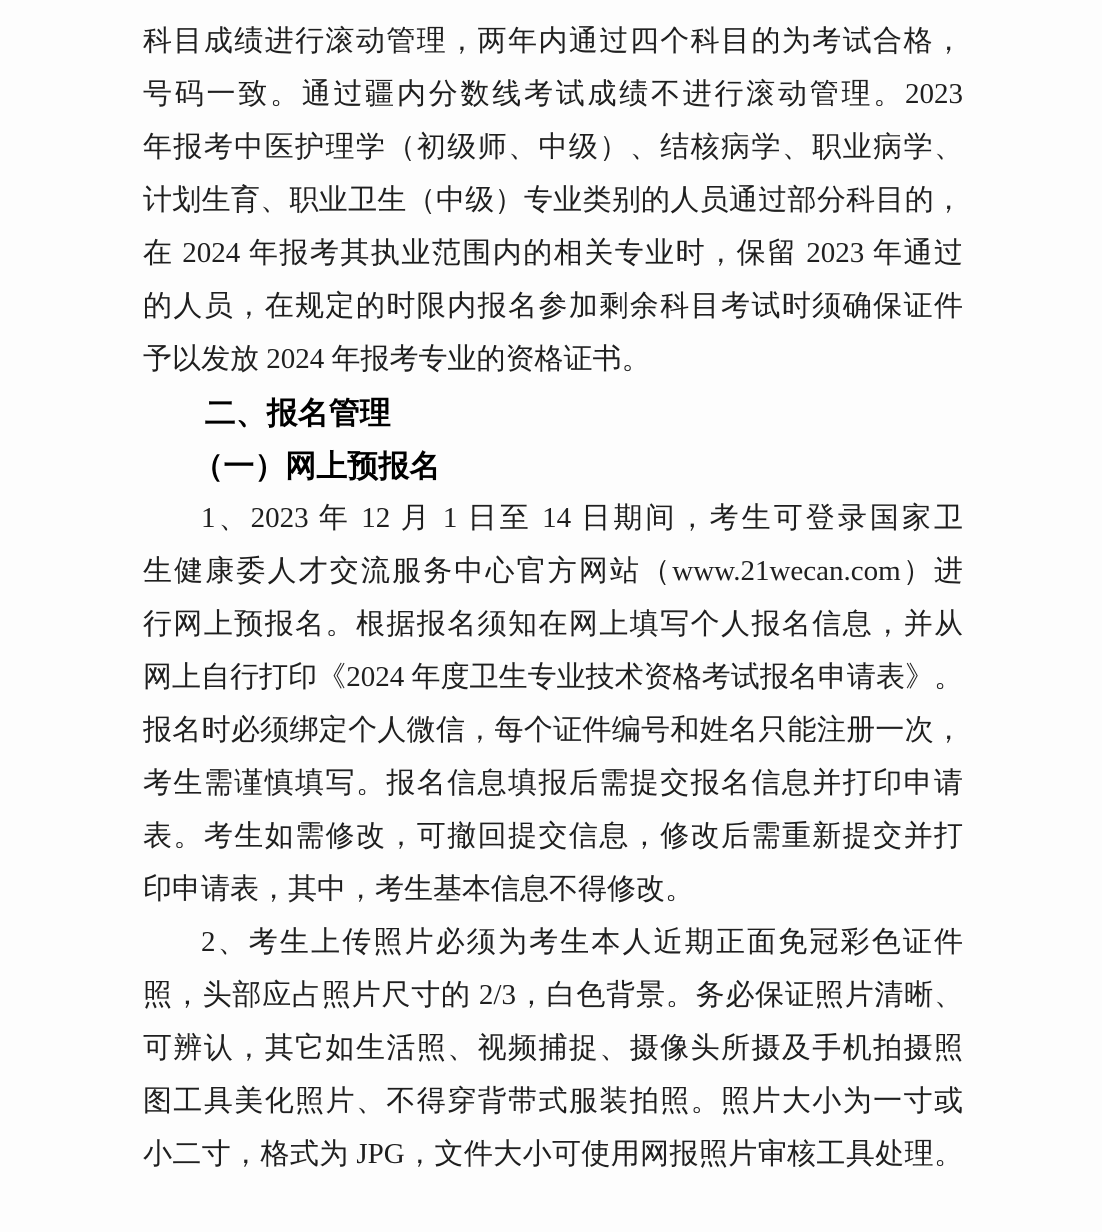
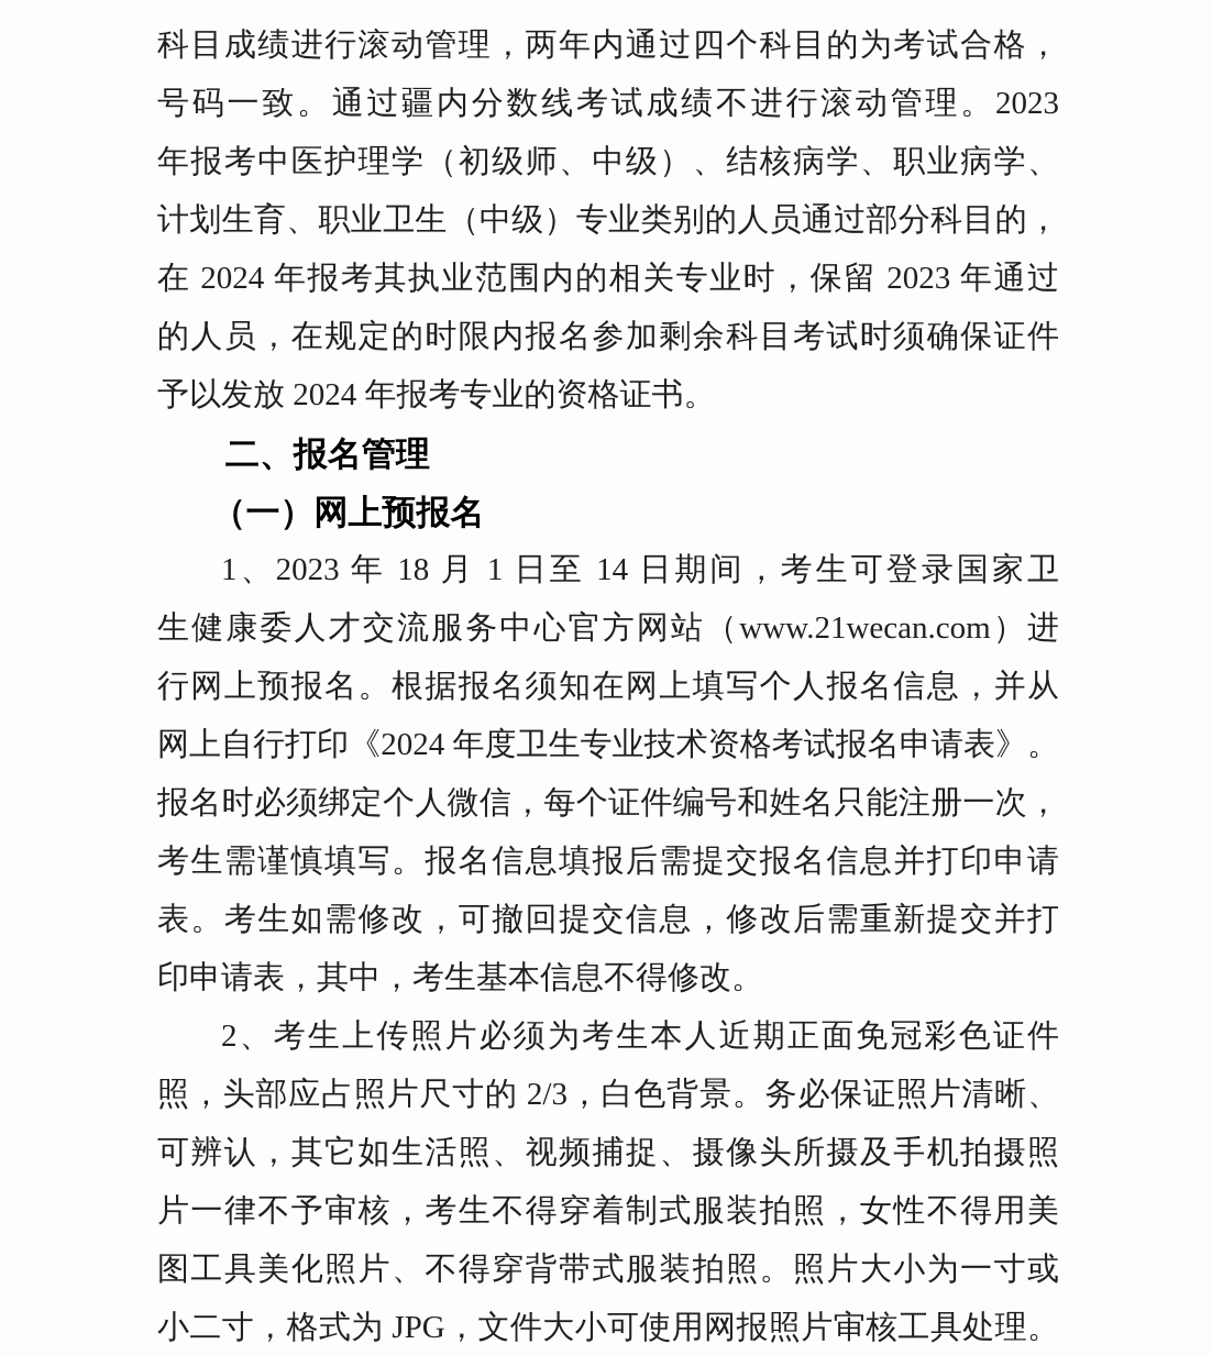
  科目成绩进行滚动管理，两年内通过四个科目的为考试合格，
  号码一致。通过疆内分数线考试成绩不进行滚动管理。2023
  年报考中医护理学（初级师、中级）、结核病学、职业病学、
  计划生育、职业卫生（中级）专业类别的人员通过部分科目的，
  在 2024 年报考其执业范围内的相关专业时，保留 2023 年通过
  的人员，在规定的时限内报名参加剩余科目考试时须确保证件
  予以发放 2024 年报考专业的资格证书。
  二、报名管理
  （一）网上预报名
- 1、2023 年 12 月 1 日至 14 日期间，考生可登录国家卫
+ 1、2023 年 18 月 1 日至 14 日期间，考生可登录国家卫
  生健康委人才交流服务中心官方网站（www.21wecan.com）进
  行网上预报名。根据报名须知在网上填写个人报名信息，并从
  网上自行打印《2024 年度卫生专业技术资格考试报名申请表》。
  报名时必须绑定个人微信，每个证件编号和姓名只能注册一次，
  考生需谨慎填写。报名信息填报后需提交报名信息并打印申请
  表。考生如需修改，可撤回提交信息，修改后需重新提交并打
  印申请表，其中，考生基本信息不得修改。
  2、考生上传照片必须为考生本人近期正面免冠彩色证件
  照，头部应占照片尺寸的 2/3，白色背景。务必保证照片清晰、
  可辨认，其它如生活照、视频捕捉、摄像头所摄及手机拍摄照
+ 片一律不予审核，考生不得穿着制式服装拍照，女性不得用美
  图工具美化照片、不得穿背带式服装拍照。照片大小为一寸或
  小二寸，格式为 JPG，文件大小可使用网报照片审核工具处理。
